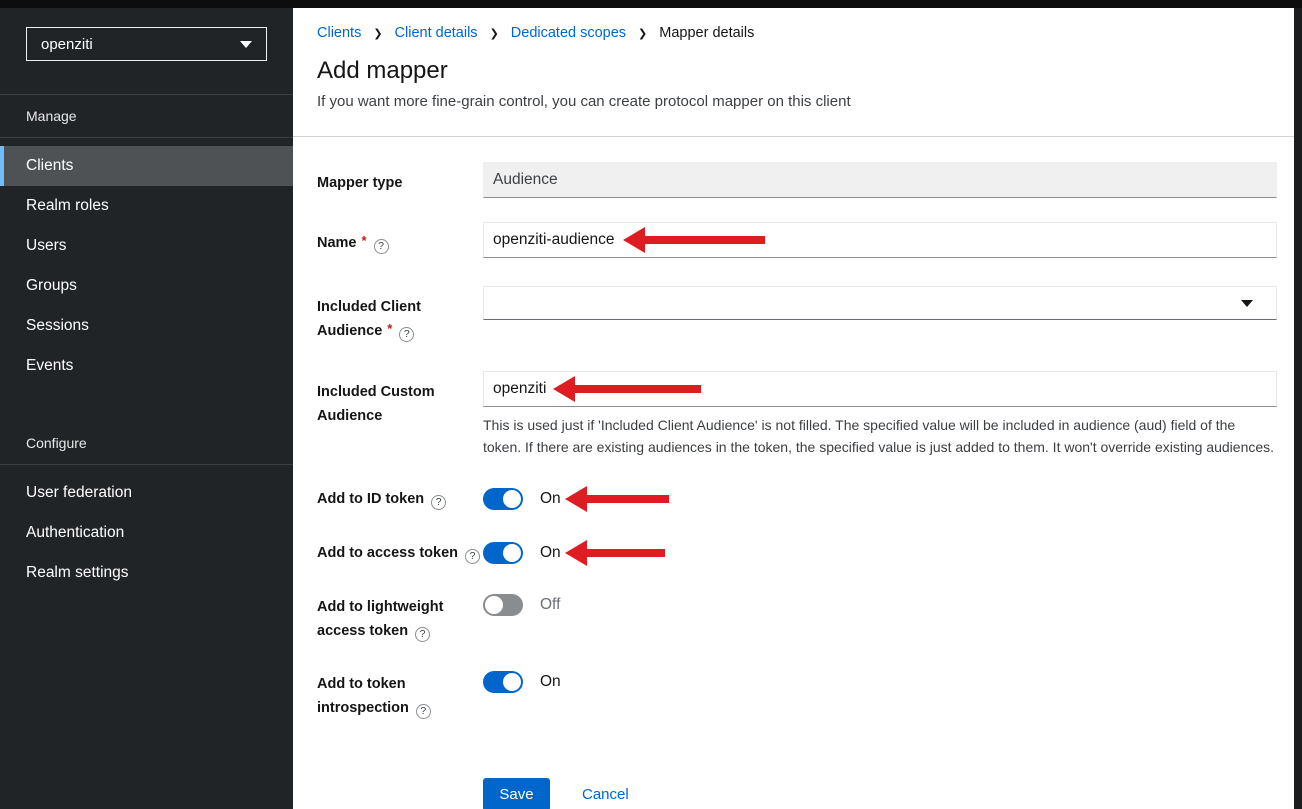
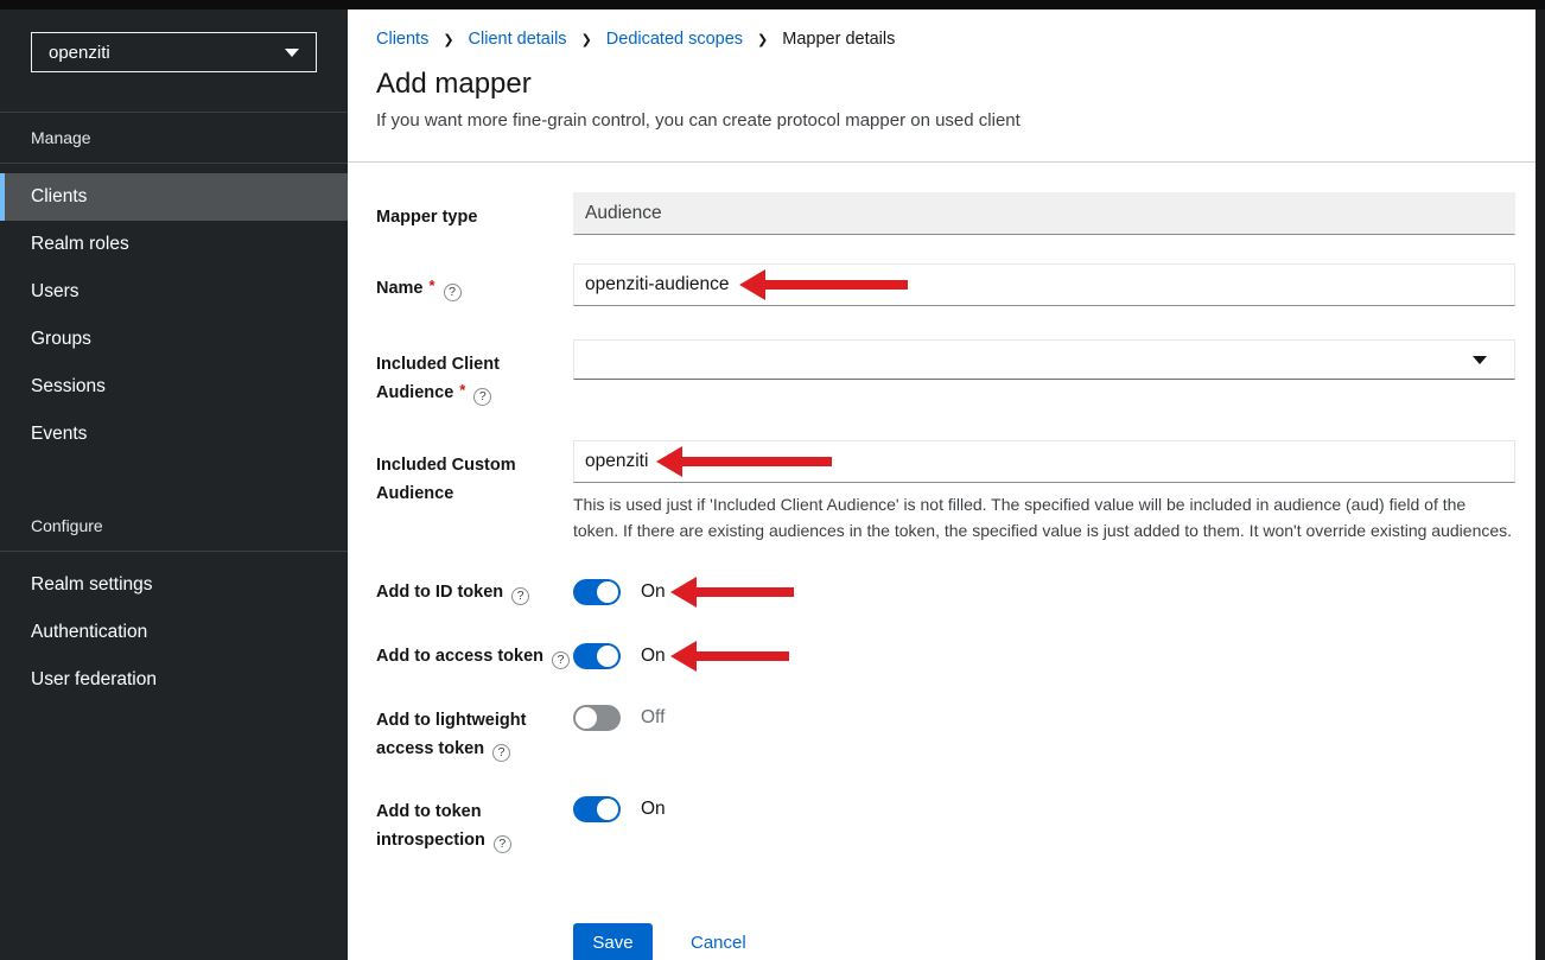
  openziti
  Manage
  Clients
  Realm roles
  Users
  Groups
  Sessions
  Events
  Configure
- User federation
+ Realm settings
  Authentication
- Realm settings
+ User federation
  Clients
  Client details
  Dedicated scopes
  Mapper details
  Add mapper
- If you want more fine-grain control, you can create protocol mapper on this client
+ If you want more fine-grain control, you can create protocol mapper on used client
  Mapper type
  Audience
  Name *
  openziti-audience
  Included Client Audience *
  Included Custom Audience
  openziti
  This is used just if 'Included Client Audience' is not filled. The specified value will be included in audience (aud) field of the token. If there are existing audiences in the token, the specified value is just added to them. It won't override existing audiences.
  Add to ID token
  On
  Add to access token
  On
  Add to lightweight access token
  Off
  Add to token introspection
  On
  Save
  Cancel
